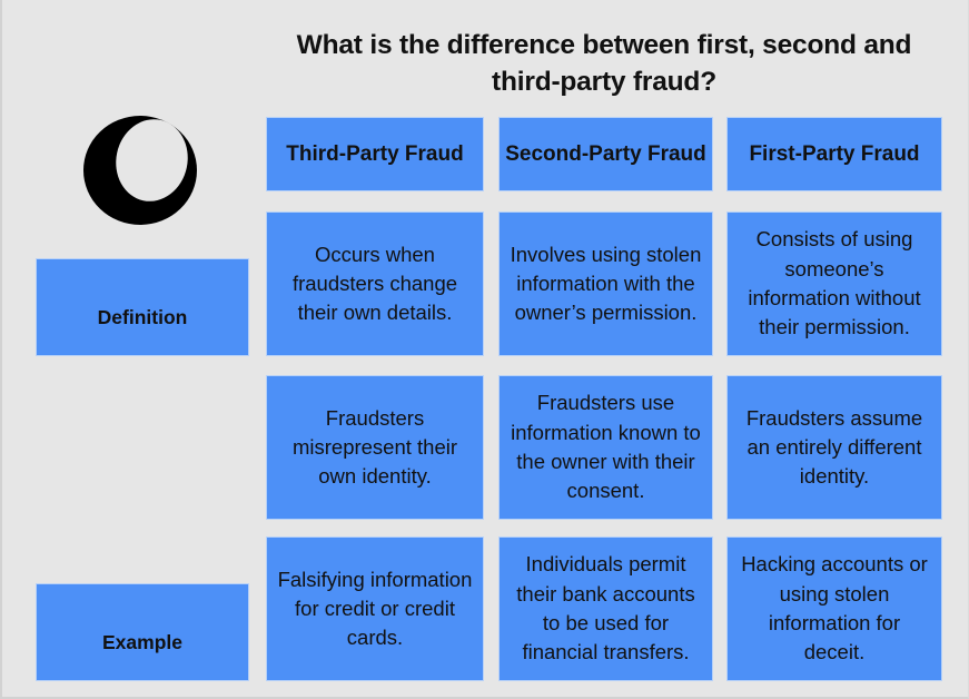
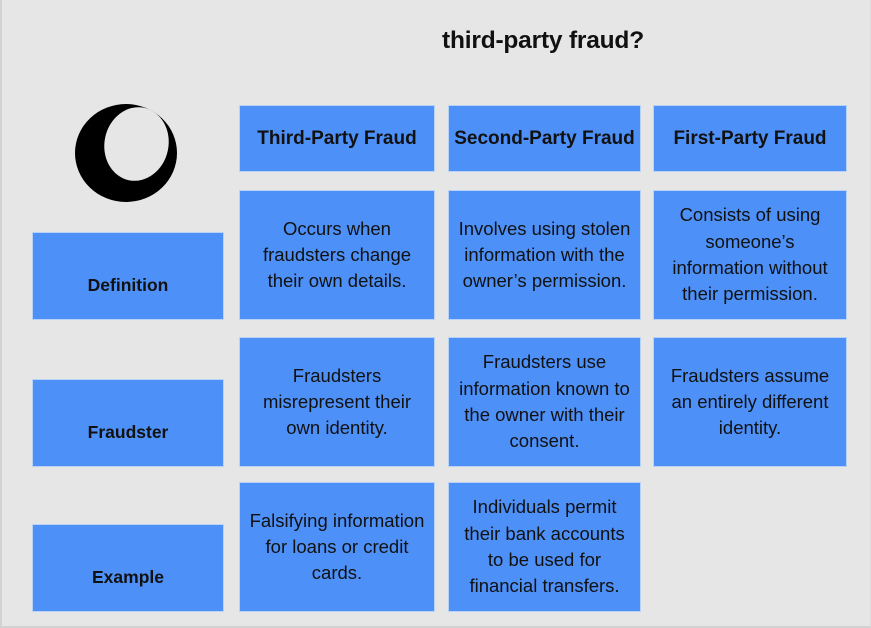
- What is the difference between first, second and
  third-party fraud?
  Third-Party Fraud
  Second-Party Fraud
  First-Party Fraud
  Definition
  Occurs when fraudsters change their own details.
  Involves using stolen information with the owner’s permission.
  Consists of using someone’s information without their permission.
+ Fraudster
  Fraudsters misrepresent their own identity.
  Fraudsters use information known to the owner with their consent.
  Fraudsters assume an entirely different identity.
  Example
- Falsifying information for credit or credit cards.
+ Falsifying information for loans or credit cards.
  Individuals permit their bank accounts to be used for financial transfers.
- Hacking accounts or using stolen information for deceit.
